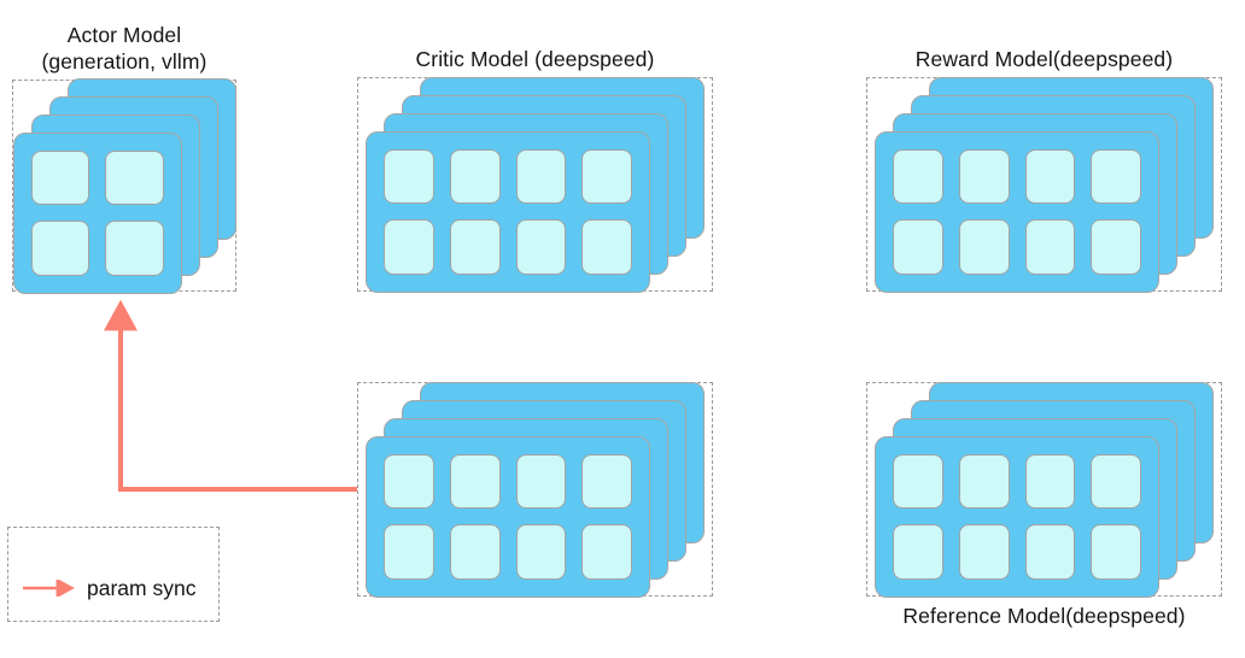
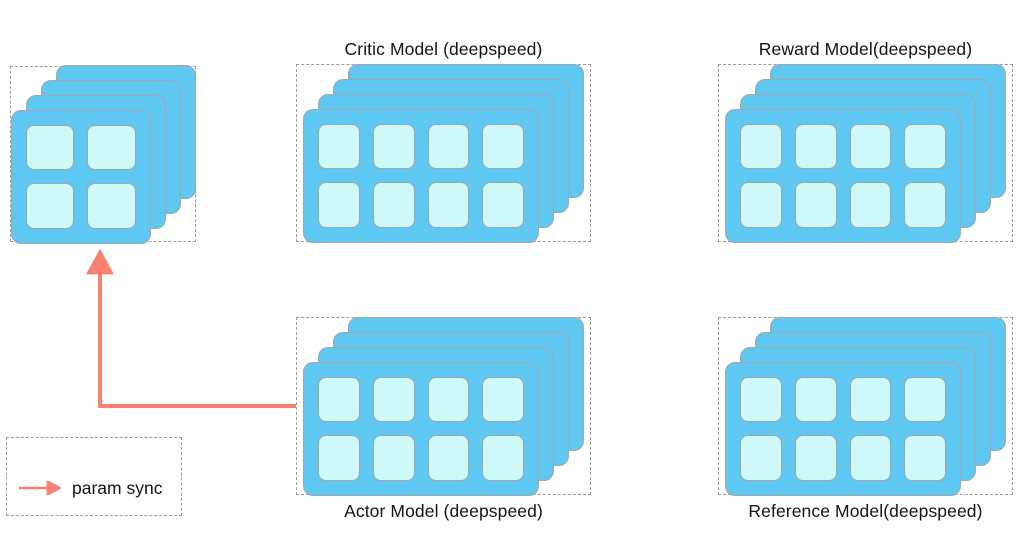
- Actor Model
- (generation, vllm)
  Critic Model (deepspeed)
  Reward Model(deepspeed)
+ Actor Model (deepspeed)
  Reference Model(deepspeed)
  param sync
